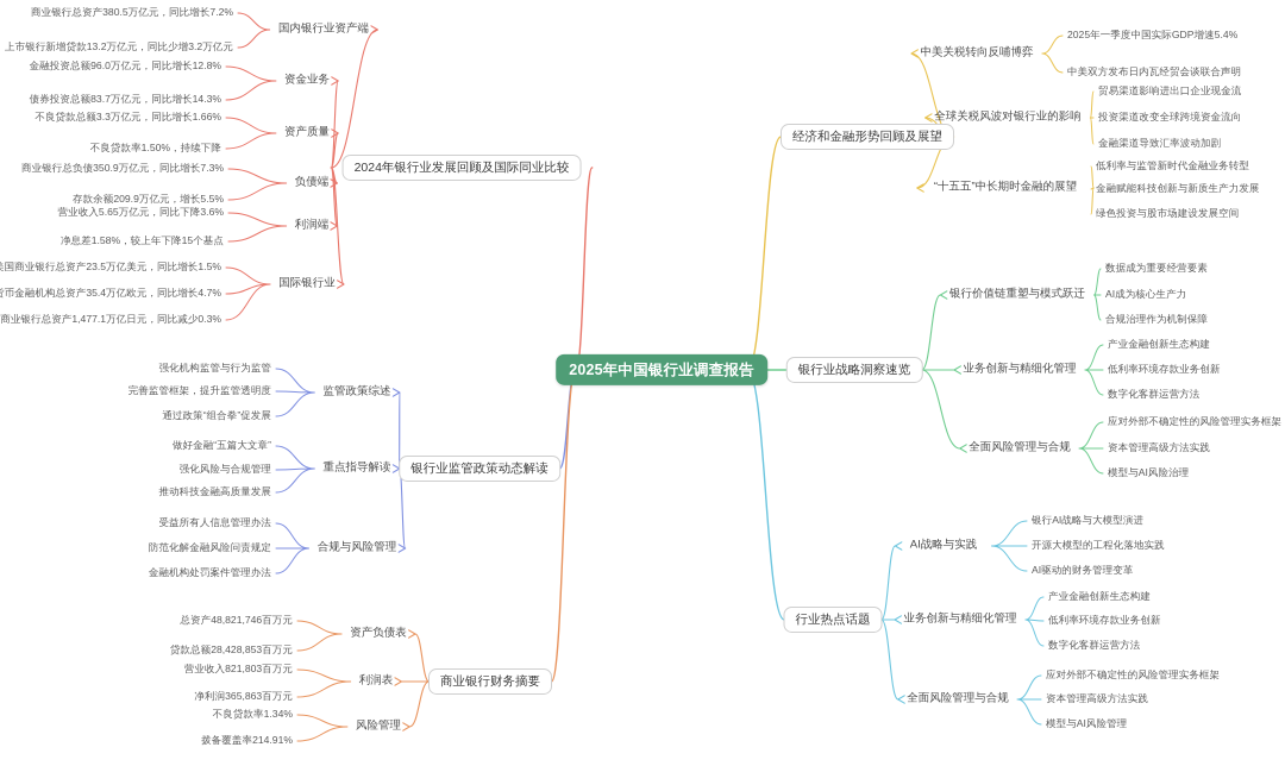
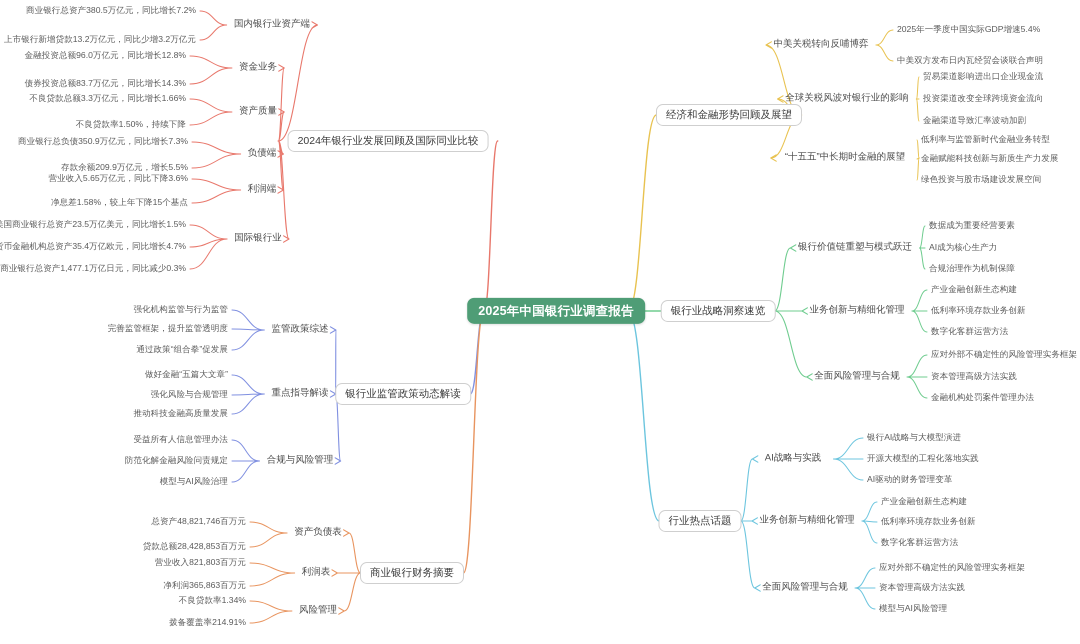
  2024年银行业发展回顾及国际同业比较
  国内银行业资产端
  商业银行总资产380.5万亿元，同比增长7.2%
  上市银行新增贷款13.2万亿元，同比少增3.2万亿元
  资金业务
  金融投资总额96.0万亿元，同比增长12.8%
  债券投资总额83.7万亿元，同比增长14.3%
  资产质量
  不良贷款总额3.3万亿元，同比增长1.66%
  不良贷款率1.50%，持续下降
  负债端
  商业银行总负债350.9万亿元，同比增长7.3%
  存款余额209.9万亿元，增长5.5%
  利润端
  营业收入5.65万亿元，同比下降3.6%
  净息差1.58%，较上年下降15个基点
  国际银行业
  国商业银行总资产23.5万亿美元，同比增长1.5%
  币金融机构总资产35.4万亿欧元，同比增长4.7%
  商业银行总资产1,477.1万亿日元，同比减少0.3%
  银行业监管政策动态解读
  监管政策综述
  强化机构监管与行为监管
  完善监管框架，提升监管透明度
  通过政策“组合拳”促发展
  重点指导解读
  做好金融“五篇大文章”
  强化风险与合规管理
  推动科技金融高质量发展
  合规与风险管理
  受益所有人信息管理办法
  防范化解金融风险问责规定
- 金融机构处罚案件管理办法
+ 模型与AI风险治理
  商业银行财务摘要
  资产负债表
  总资产48,821,746百万元
  贷款总额28,428,853百万元
  利润表
  营业收入821,803百万元
  净利润365,863百万元
  风险管理
  不良贷款率1.34%
  拨备覆盖率214.91%
  经济和金融形势回顾及展望
  中美关税转向反哺博弈
  2025年一季度中国实际GDP增速5.4%
  中美双方发布日内瓦经贸会谈联合声明
  全球关税风波对银行业的影响
  贸易渠道影响进出口企业现金流
  投资渠道改变全球跨境资金流向
  金融渠道导致汇率波动加剧
  “十五五”中长期时金融的展望
  低利率与监管新时代金融业务转型
  金融赋能科技创新与新质生产力发展
  绿色投资与股市场建设发展空间
  银行业战略洞察速览
  银行价值链重塑与模式跃迁
  数据成为重要经营要素
  AI成为核心生产力
  合规治理作为机制保障
  业务创新与精细化管理
  产业金融创新生态构建
  低利率环境存款业务创新
  数字化客群运营方法
  全面风险管理与合规
  应对外部不确定性的风险管理实务框架
  资本管理高级方法实践
- 模型与AI风险治理
+ 金融机构处罚案件管理办法
  行业热点话题
  AI战略与实践
  银行AI战略与大模型演进
  开源大模型的工程化落地实践
  AI驱动的财务管理变革
  业务创新与精细化管理
  产业金融创新生态构建
  低利率环境存款业务创新
  数字化客群运营方法
  全面风险管理与合规
  应对外部不确定性的风险管理实务框架
  资本管理高级方法实践
  模型与AI风险管理
  2025年中国银行业调查报告
